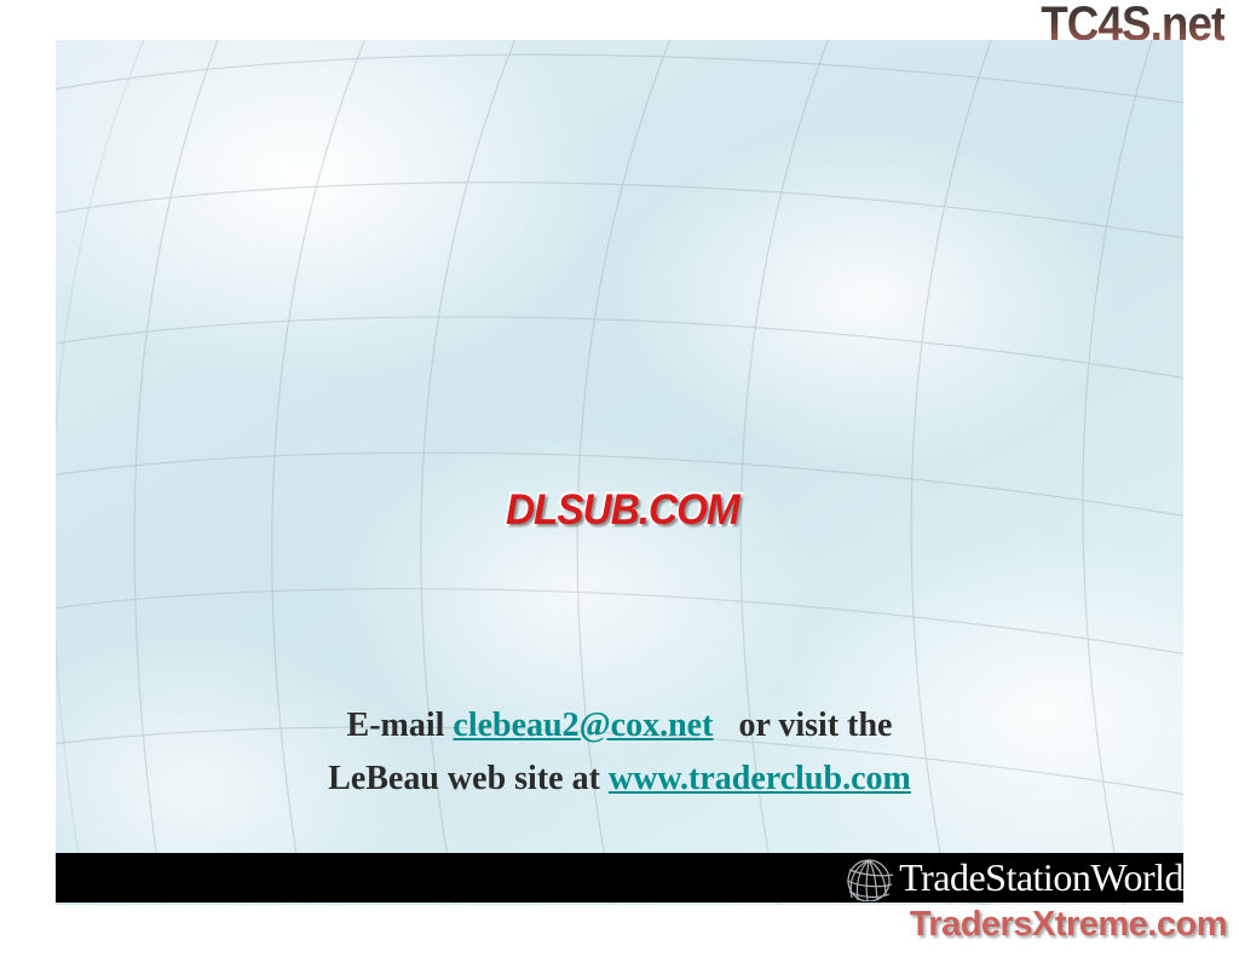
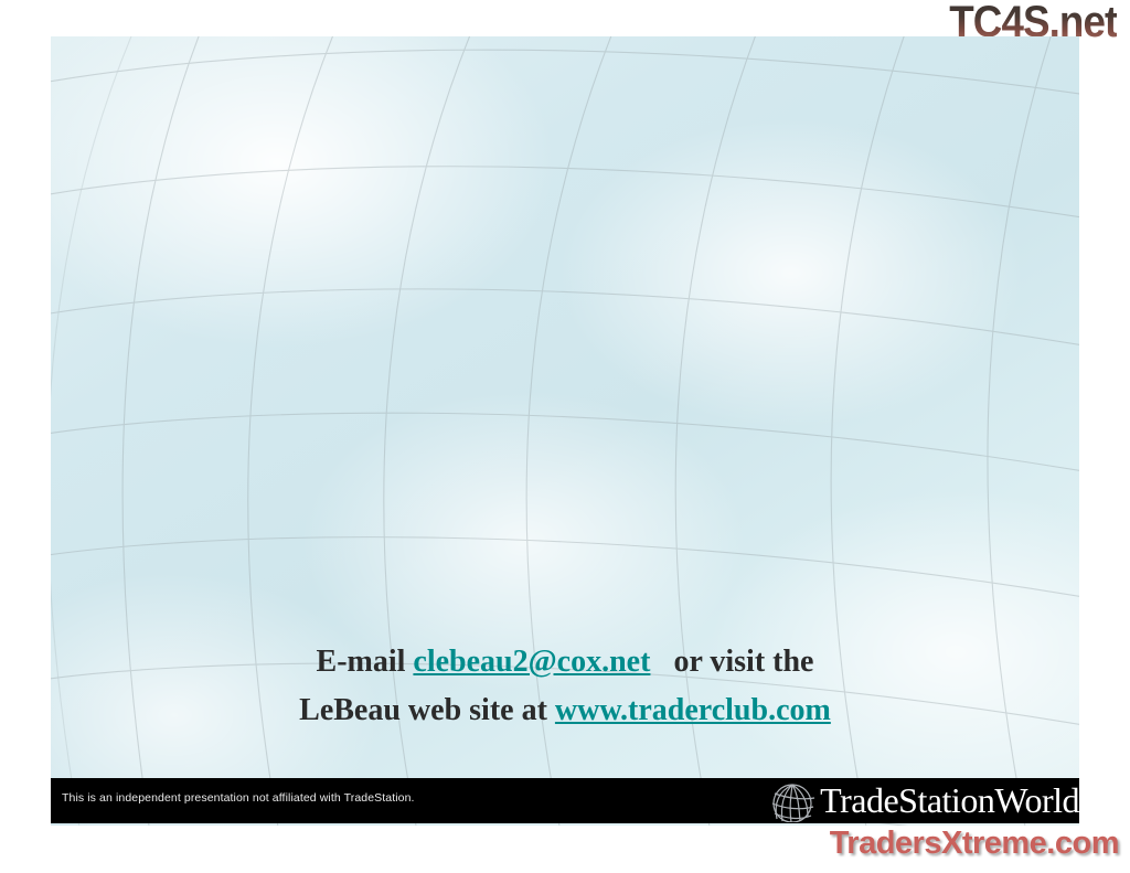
  TC4S.net
- DLSUB.COM
  E-mail clebeau2@cox.net or visit the
  LeBeau web site at www.traderclub.com
+ This is an independent presentation not affiliated with TradeStation.
  TradeStationWorld
  TradersXtreme.com
